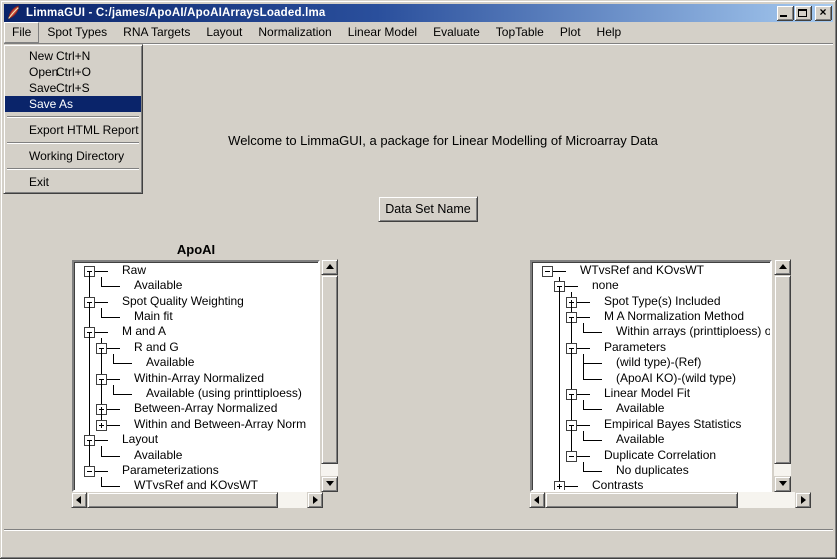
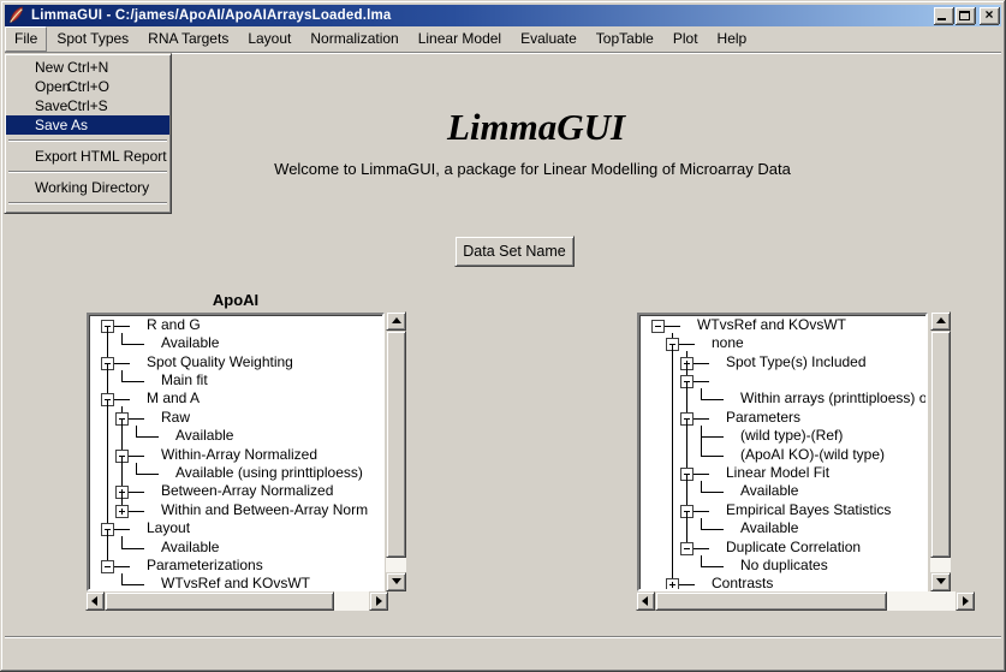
  LimmaGUI - C:/james/ApoAI/ApoAIArraysLoaded.lma
  ×
  File
  Spot Types
  RNA Targets
  Layout
  Normalization
  Linear Model
  Evaluate
  TopTable
  Plot
  Help
+ LimmaGUI
  Welcome to LimmaGUI, a package for Linear Modelling of Microarray Data
  Data Set Name
  ApoAI
- Raw
+ R and G
  Available
  Spot Quality Weighting
  Main fit
  M and A
- R and G
+ Raw
  Available
  Within-Array Normalized
  Available (using printtiploess)
  Between-Array Normalized
  Within and Between-Array Norm
  Layout
  Available
  Parameterizations
  WTvsRef and KOvsWT
  WTvsRef and KOvsWT
  none
  Spot Type(s) Included
- M A Normalization Method
  Within arrays (printtiploess) o
  Parameters
  (wild type)-(Ref)
  (ApoAI KO)-(wild type)
  Linear Model Fit
  Available
  Empirical Bayes Statistics
  Available
  Duplicate Correlation
  No duplicates
  Contrasts
  New
  Ctrl+N
  Open
  Ctrl+O
  Save
  Ctrl+S
  Save As
  Export HTML Report
  Working Directory
- Exit
